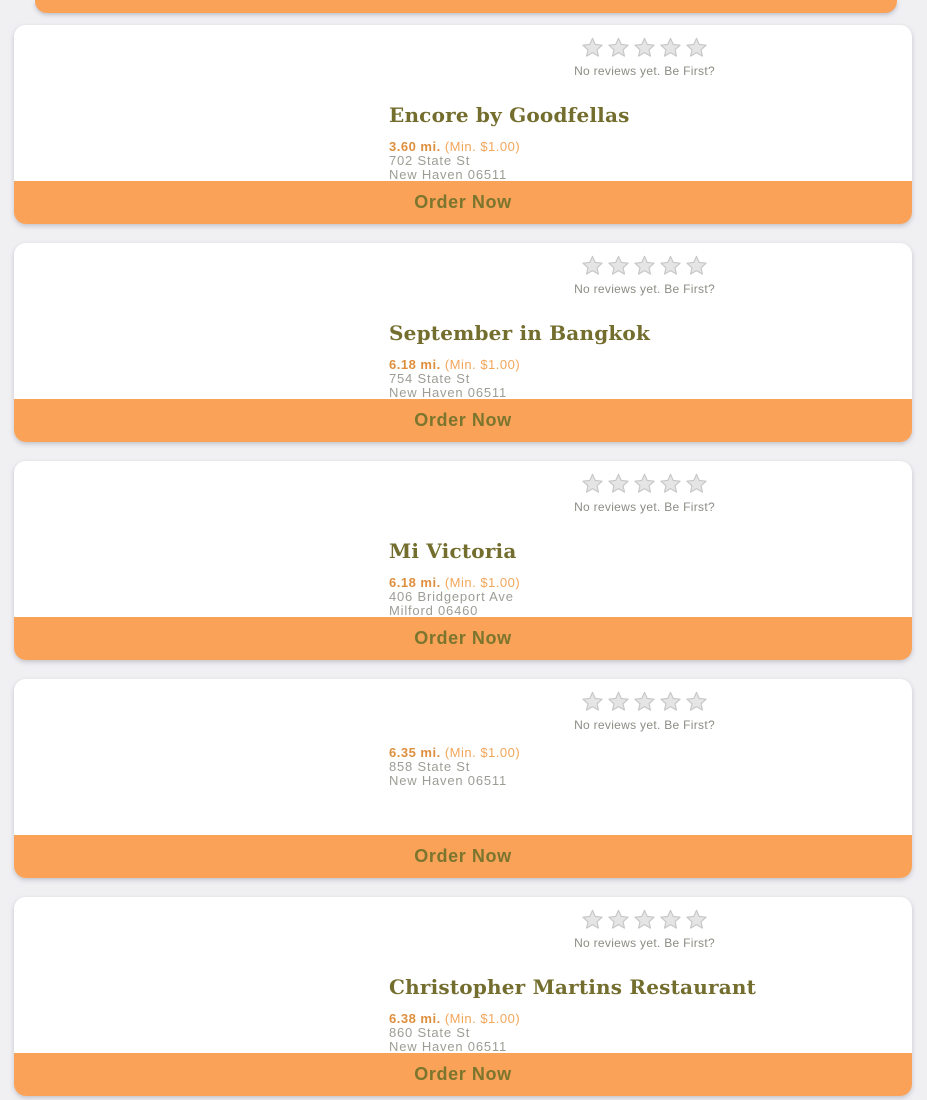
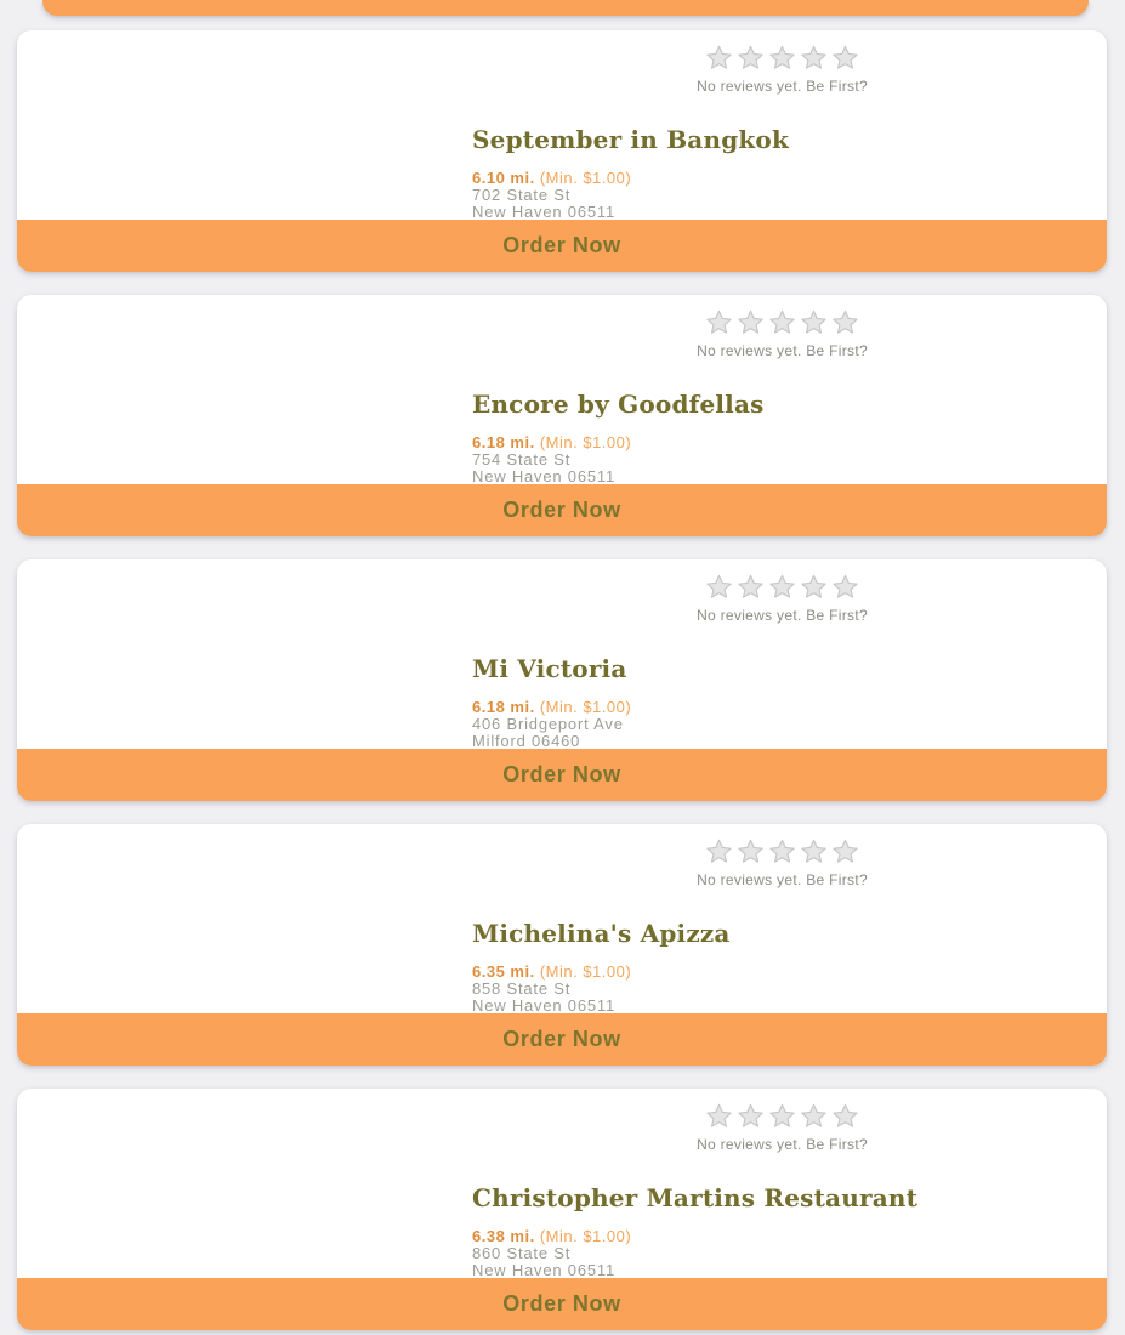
  No reviews yet. Be First?
- Encore by Goodfellas
+ September in Bangkok
- 3.60 mi. (Min. $1.00)
+ 6.10 mi. (Min. $1.00)
  702 State St
  New Haven 06511
  Order Now
  No reviews yet. Be First?
- September in Bangkok
+ Encore by Goodfellas
  6.18 mi. (Min. $1.00)
  754 State St
  New Haven 06511
  Order Now
  No reviews yet. Be First?
  Mi Victoria
  6.18 mi. (Min. $1.00)
  406 Bridgeport Ave
  Milford 06460
  Order Now
  No reviews yet. Be First?
+ Michelina's Apizza
  6.35 mi. (Min. $1.00)
  858 State St
  New Haven 06511
  Order Now
  No reviews yet. Be First?
  Christopher Martins Restaurant
  6.38 mi. (Min. $1.00)
  860 State St
  New Haven 06511
  Order Now
